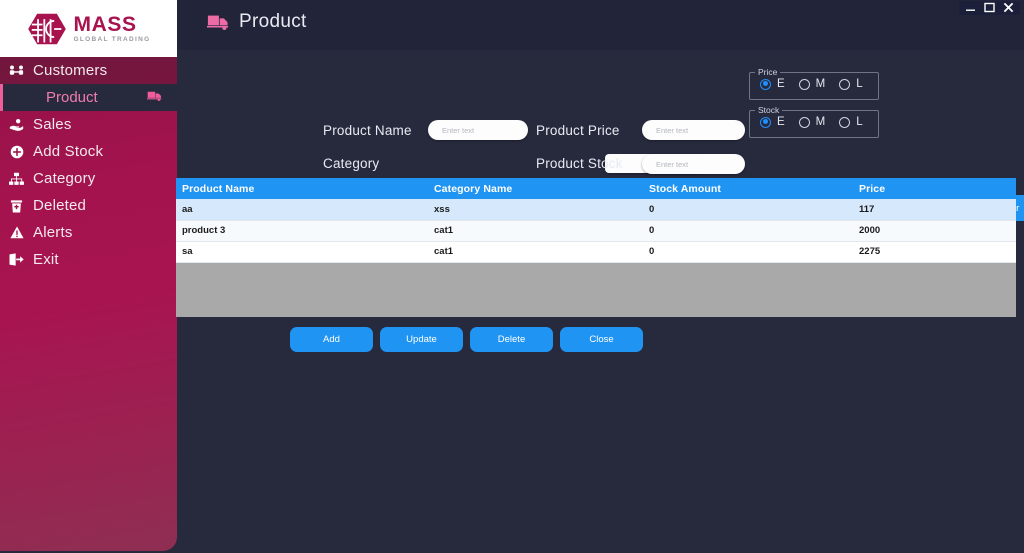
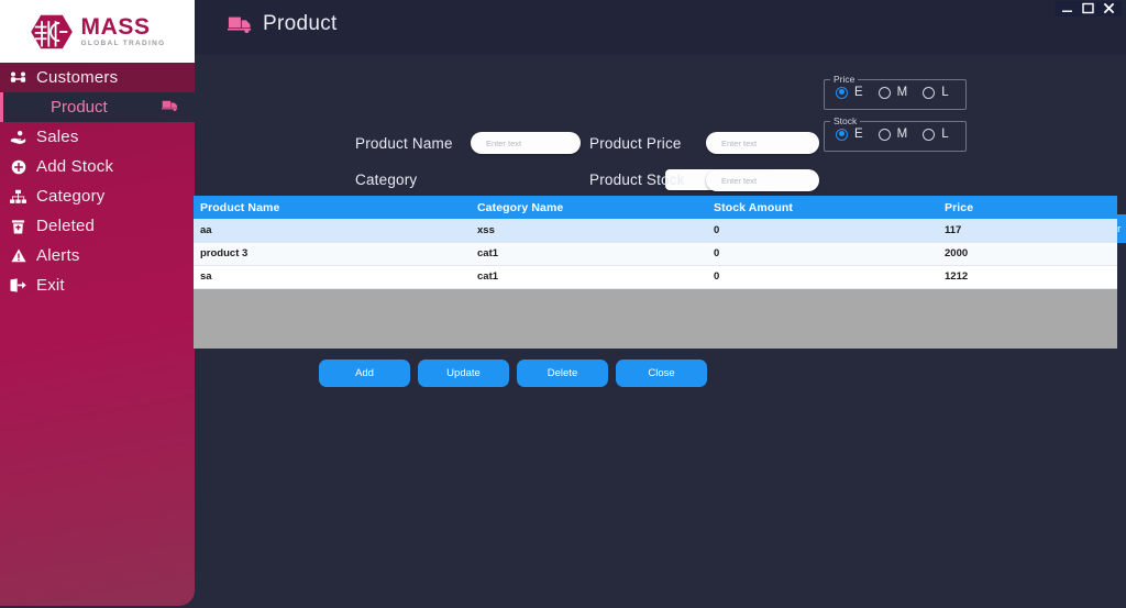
  MASS
  Customers
  Product
  Sales
  Add Stock
  Category
  Deleted
  Alerts
  Exit
  Product
  Product Name
  Enter text
  Category
  Product Price
  Enter text
  Product Stock
  Enter text
  Price
  E
  M
  L
  Stock
  E
  M
  L
  Product Name	Category Name	Stock Amount	Price
  aa	xss	0	117
  product 3	cat1	0	2000
- sa	cat1	0	2275
+ sa	cat1	0	1212
  Add
  Update
  Delete
  Close
